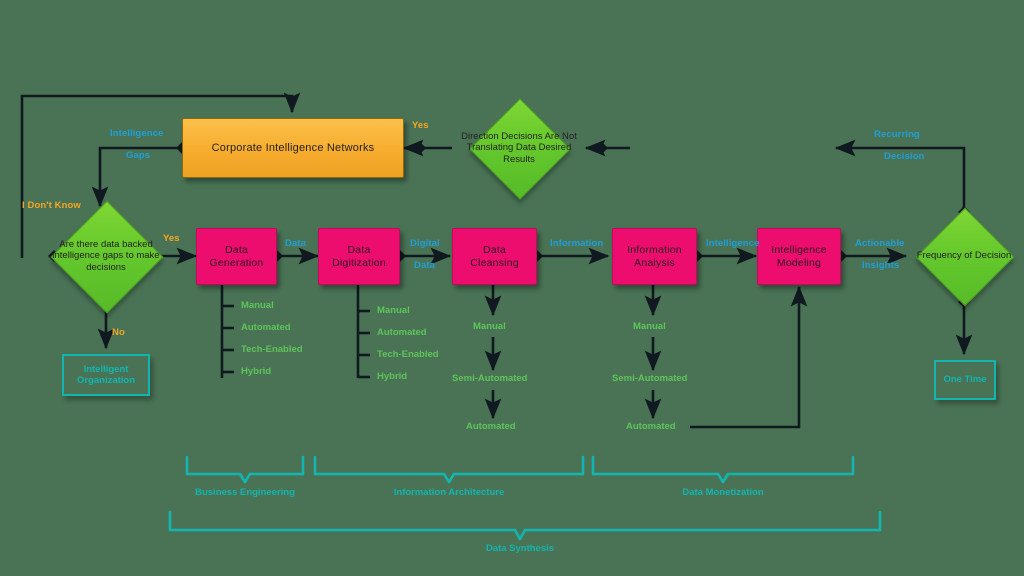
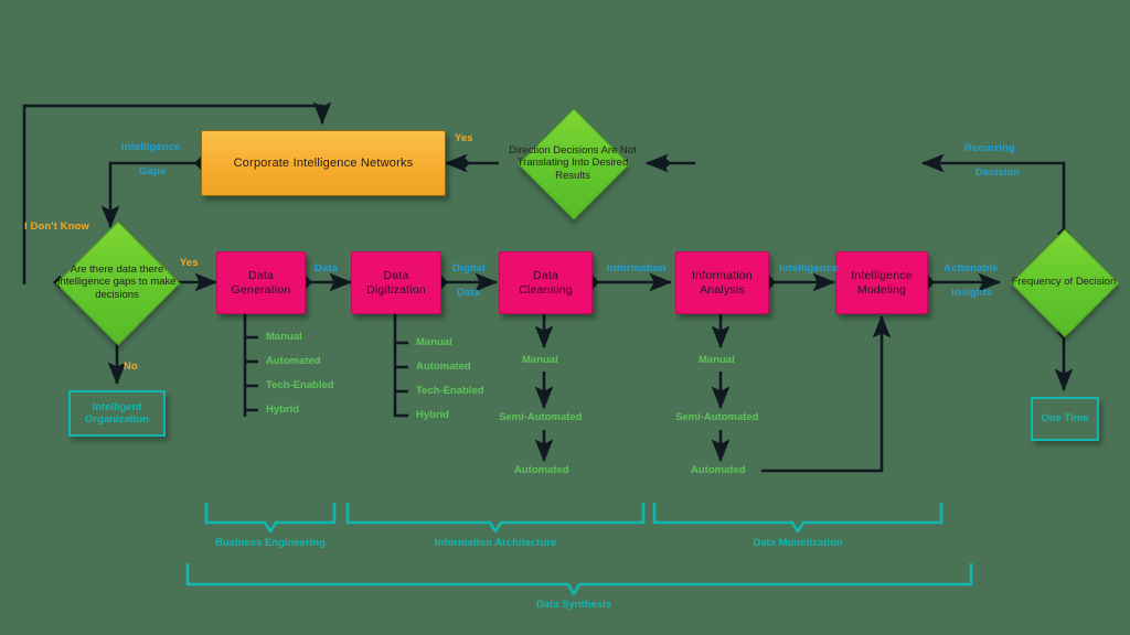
  Corporate Intelligence Networks
- Direction Decisions Are Not Translating Data Desired Results
+ Direction Decisions Are Not Translating Into Desired Results
- Are there data backed intelligence gaps to make decisions
+ Are there data there intelligence gaps to make decisions
  Frequency of Decision
  Intelligent Organization
  One Time
  Data Generation
  Data Digitization
  Data Cleansing
  Information Analysis
  Intelligence Modeling
  Intelligence
  Gaps
  Yes
  Recurring
  Decision
  I Don't Know
  Yes
  No
  Data
  Digital
  Data
  Information
  Intelligence
  Actionable
  Insights
  Manual
  Automated
  Tech-Enabled
  Hybrid
  Manual
  Automated
  Tech-Enabled
  Hybrid
  Manual
  Semi-Automated
  Automated
  Manual
  Semi-Automated
  Automated
  Business Engineering
  Information Architecture
  Data Monetization
  Data Synthesis
